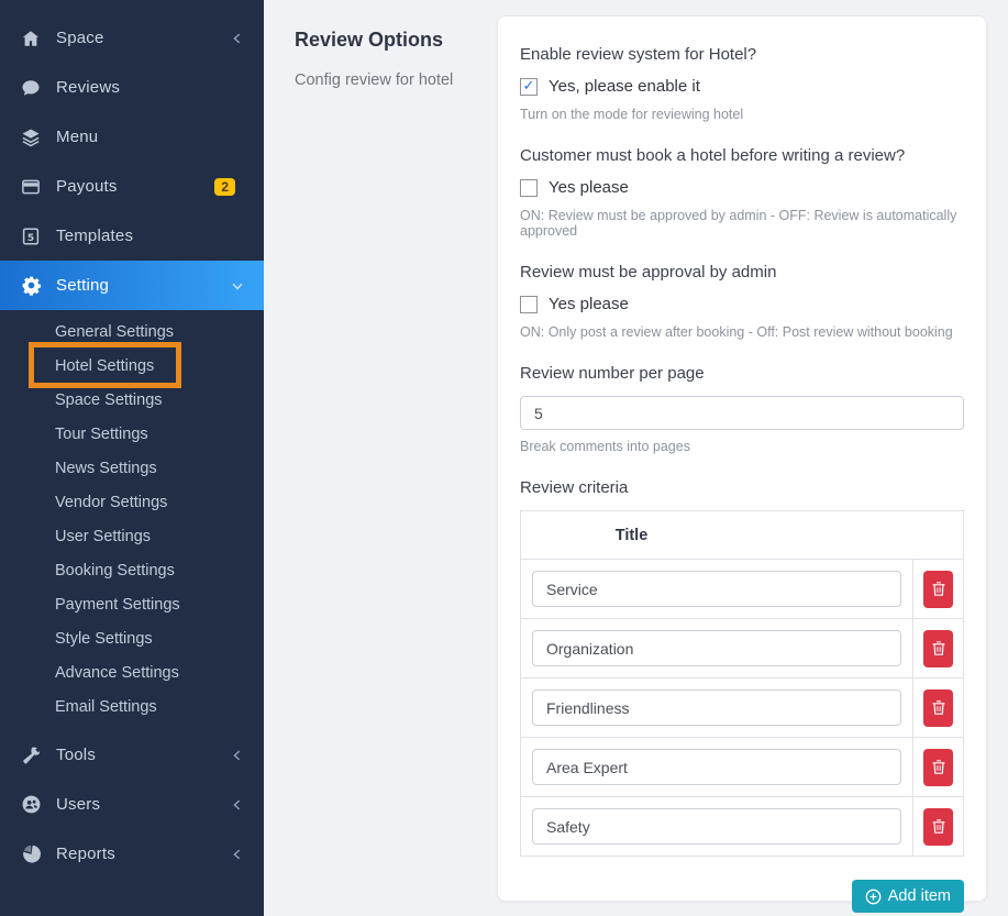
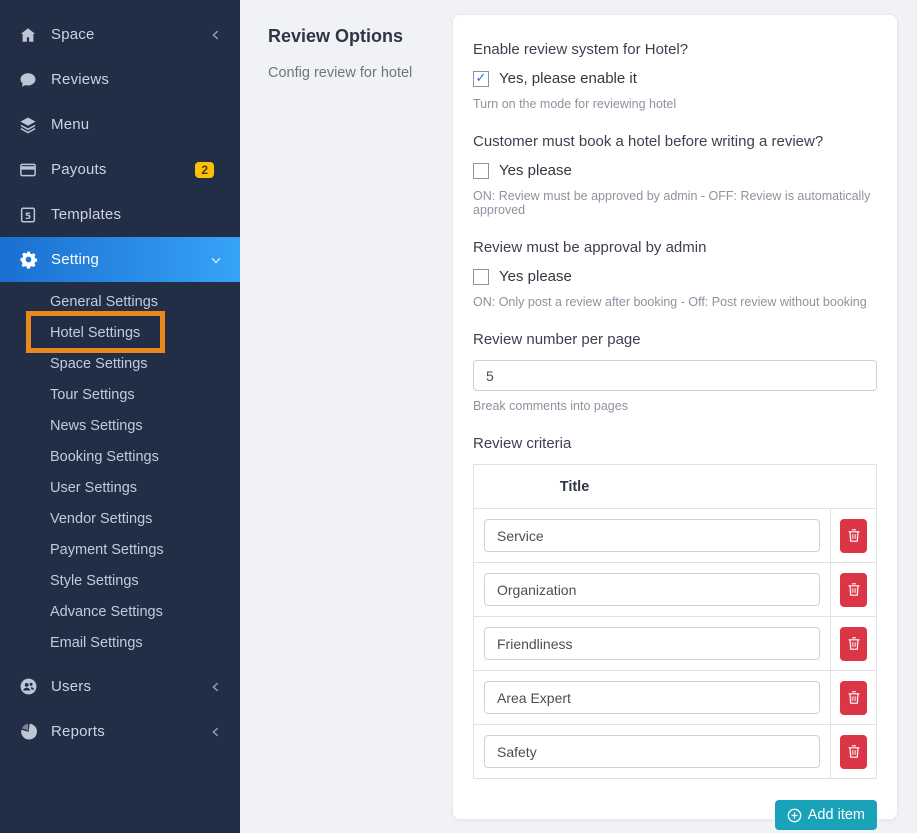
  Space
  Reviews
  Menu
  Payouts
  2
  5
  Templates
  Setting
  General Settings
  Hotel Settings
  Space Settings
  Tour Settings
  News Settings
- Vendor Settings
+ Booking Settings
  User Settings
- Booking Settings
+ Vendor Settings
  Payment Settings
  Style Settings
  Advance Settings
  Email Settings
- Tools
  Users
  Reports
  Review Options
  Config review for hotel
  Enable review system for Hotel?
  Yes, please enable it
  Turn on the mode for reviewing hotel
  Customer must book a hotel before writing a review?
  Yes please
  ON: Review must be approved by admin - OFF: Review is automatically approved
  Review must be approval by admin
  Yes please
  ON: Only post a review after booking - Off: Post review without booking
  Review number per page
  5
  Break comments into pages
  Review criteria
  Title
  Service
  Organization
  Friendliness
  Area Expert
  Safety
  Add item
